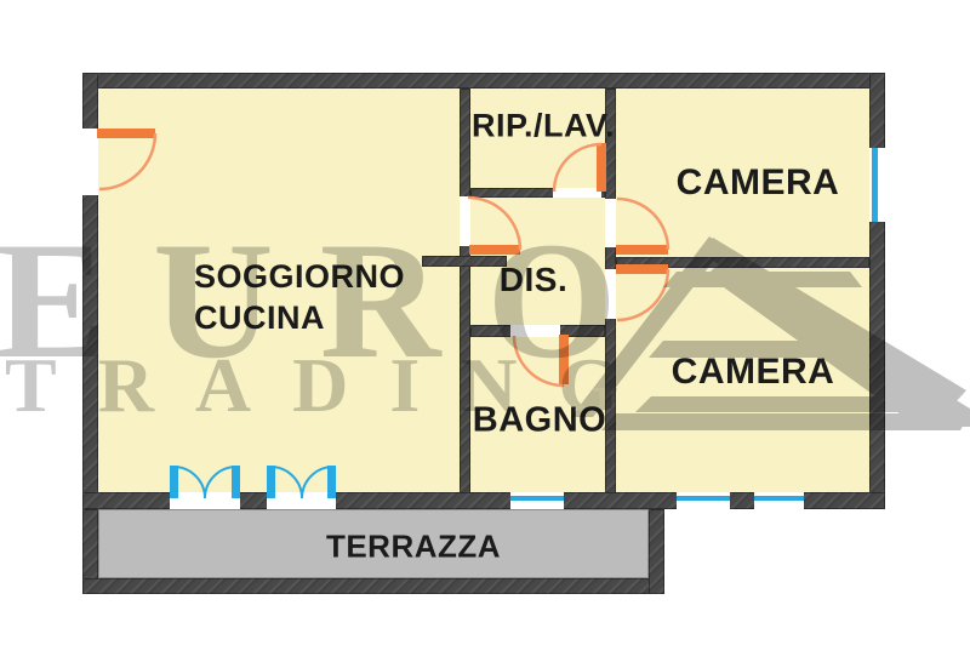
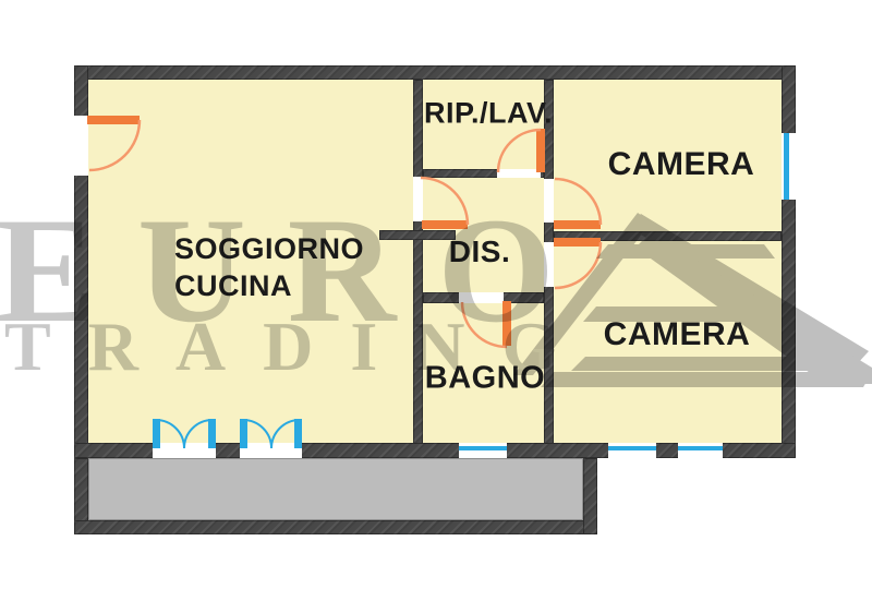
  SOGGIORNO
  CUCINA
  RIP./LAV.
  DIS.
  CAMERA
  CAMERA
  BAGNO
- TERRAZZA
  EURO
  TRADING
